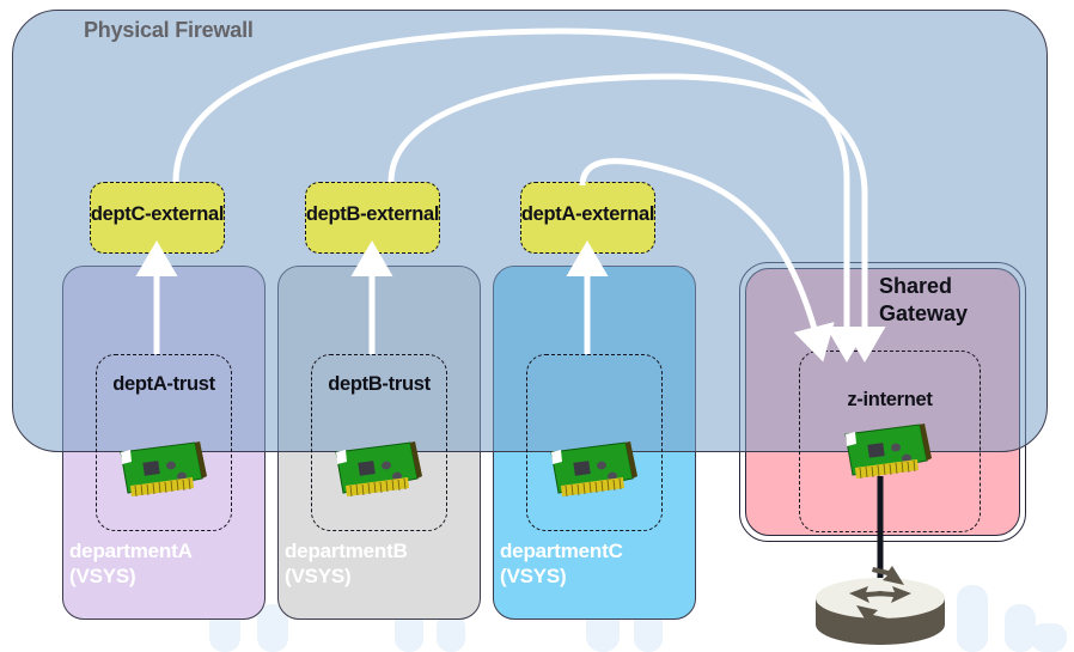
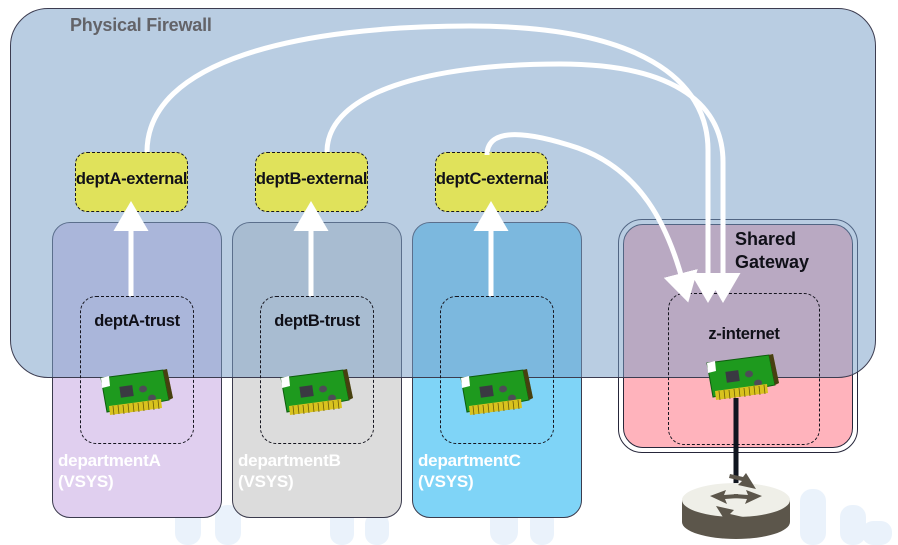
  Physical Firewall
  departmentA
  (VSYS)
  departmentB
  (VSYS)
  departmentC
  (VSYS)
  Shared
  Gateway
  deptA-trust
  deptB-trust
  z-internet
- deptC-external
+ deptA-external
  deptB-external
- deptA-external
+ deptC-external
